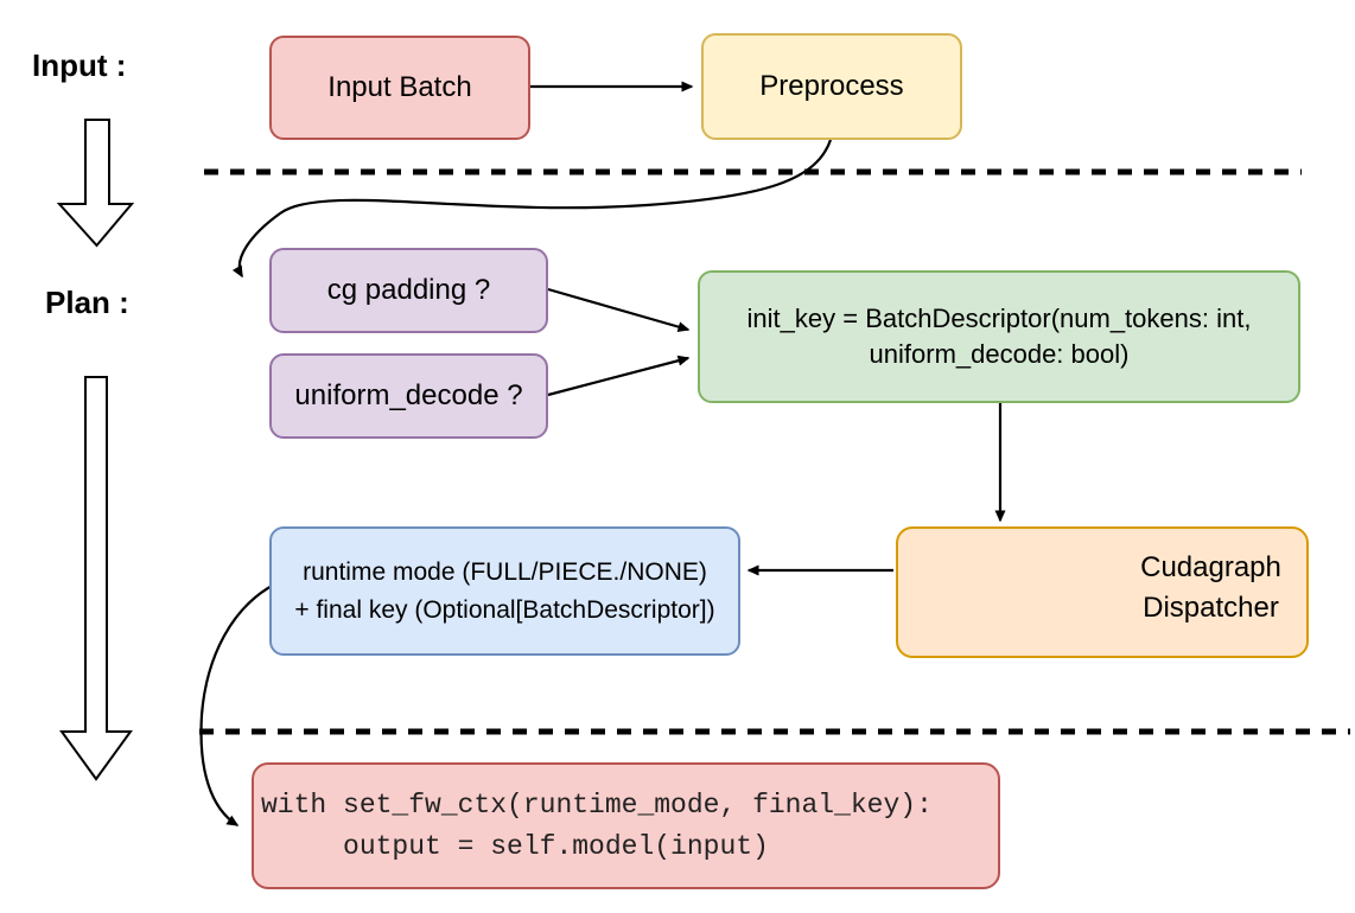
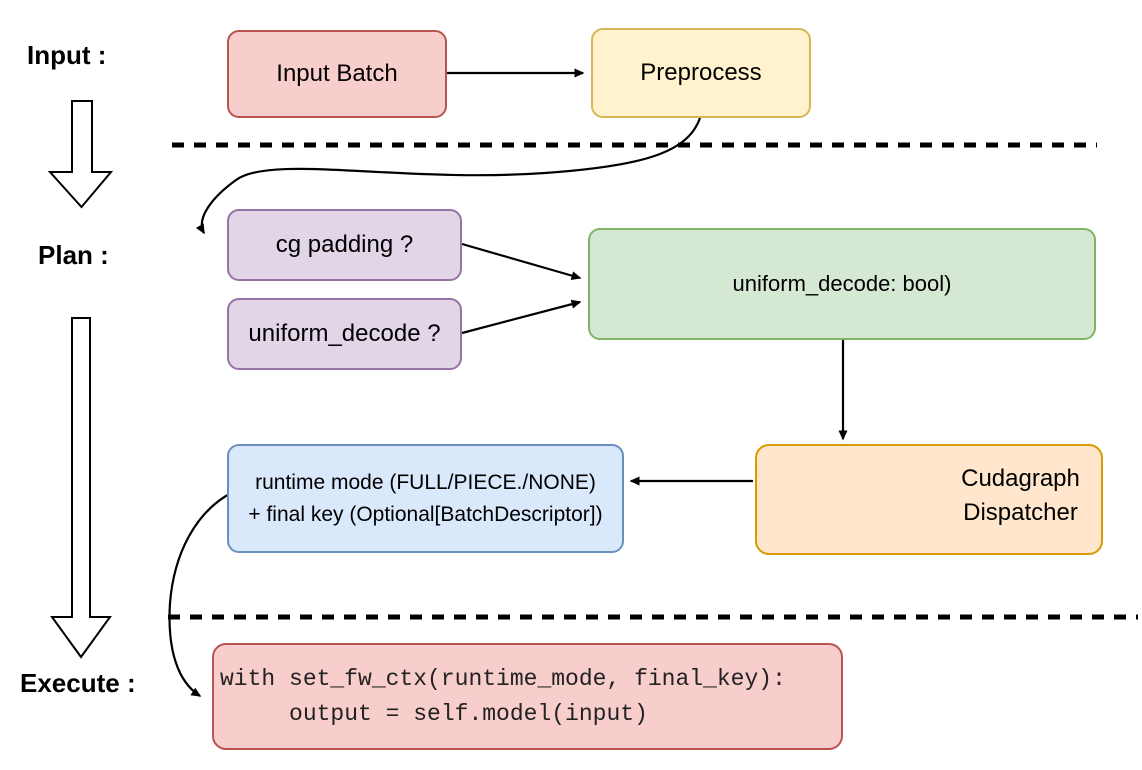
  Input :
  Plan :
+ Execute :
  Input Batch
  Preprocess
  cg padding ?
  uniform_decode ?
- init_key = BatchDescriptor(num_tokens: int,
  uniform_decode: bool)
  Cudagraph Dispatcher
  runtime mode (FULL/PIECE./NONE)
  + final key (Optional[BatchDescriptor])
  with set_fw_ctx(runtime_mode, final_key):
  output = self.model(input)
